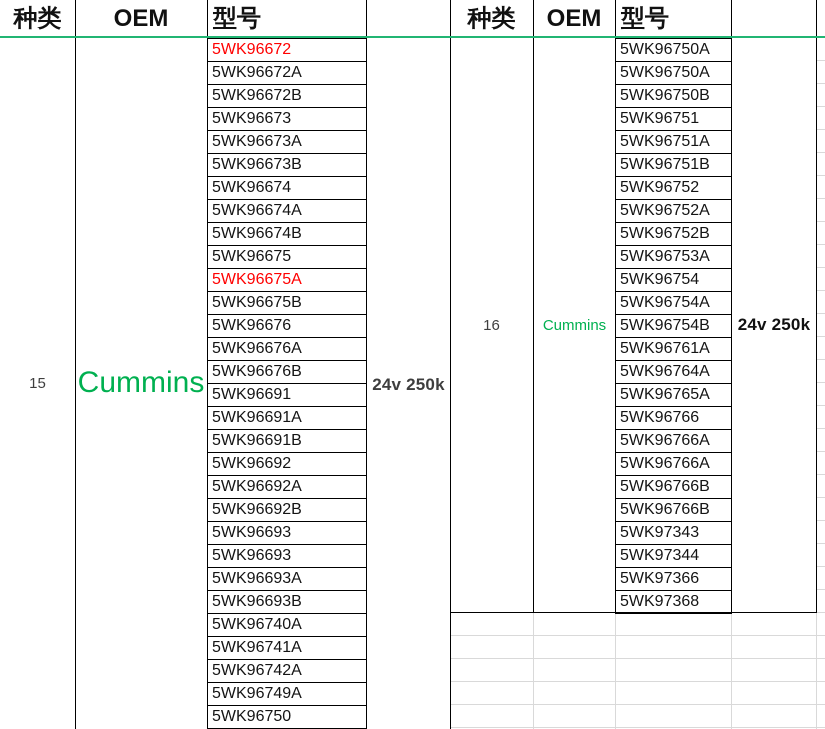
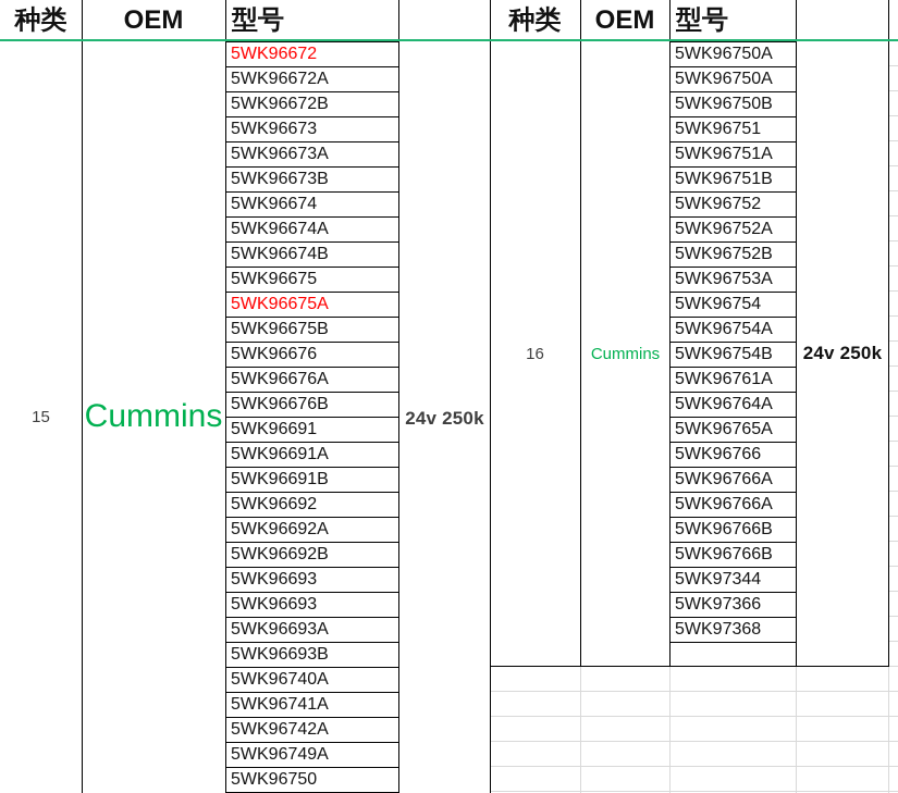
  种类
  OEM
  型号
  种类
  OEM
  型号
  15
  Cummins
  24v 250k
  16
  Cummins
  24v 250k
  5WK96672
  5WK96672A
  5WK96672B
  5WK96673
  5WK96673A
  5WK96673B
  5WK96674
  5WK96674A
  5WK96674B
  5WK96675
  5WK96675A
  5WK96675B
  5WK96676
  5WK96676A
  5WK96676B
  5WK96691
  5WK96691A
  5WK96691B
  5WK96692
  5WK96692A
  5WK96692B
  5WK96693
  5WK96693
  5WK96693A
  5WK96693B
  5WK96740A
  5WK96741A
  5WK96742A
  5WK96749A
  5WK96750
  5WK96750A
  5WK96750A
  5WK96750B
  5WK96751
  5WK96751A
  5WK96751B
  5WK96752
  5WK96752A
  5WK96752B
  5WK96753A
  5WK96754
  5WK96754A
  5WK96754B
  5WK96761A
  5WK96764A
  5WK96765A
  5WK96766
  5WK96766A
  5WK96766A
  5WK96766B
  5WK96766B
- 5WK97343
  5WK97344
  5WK97366
  5WK97368
